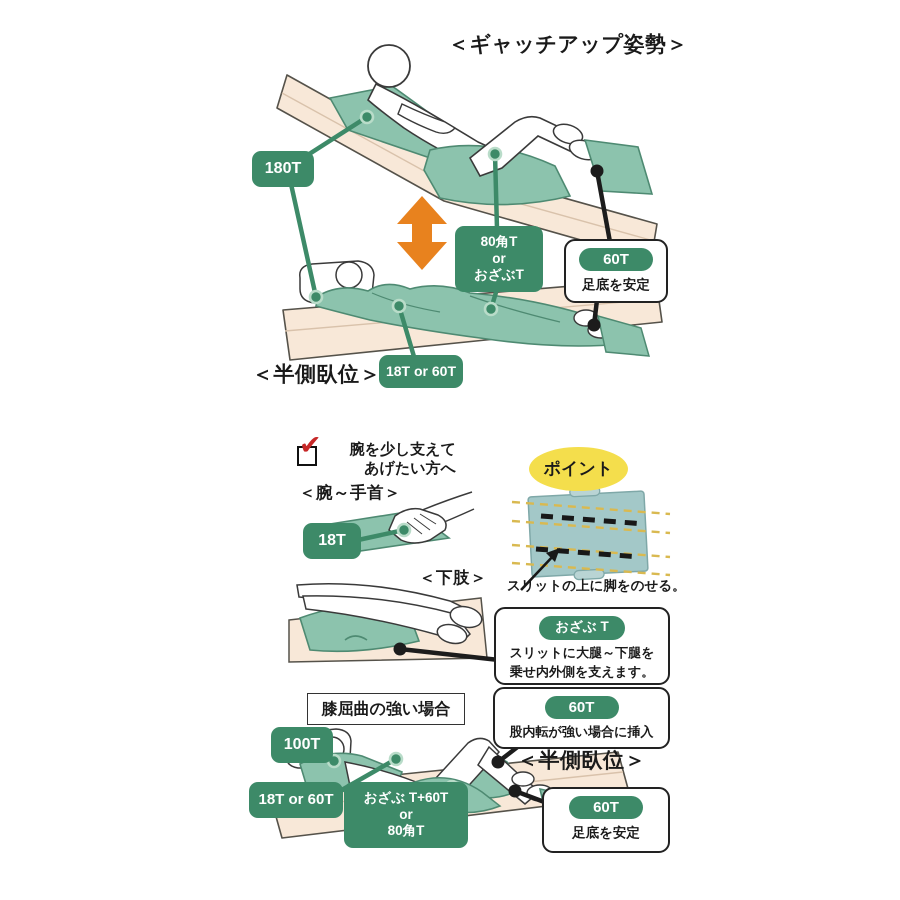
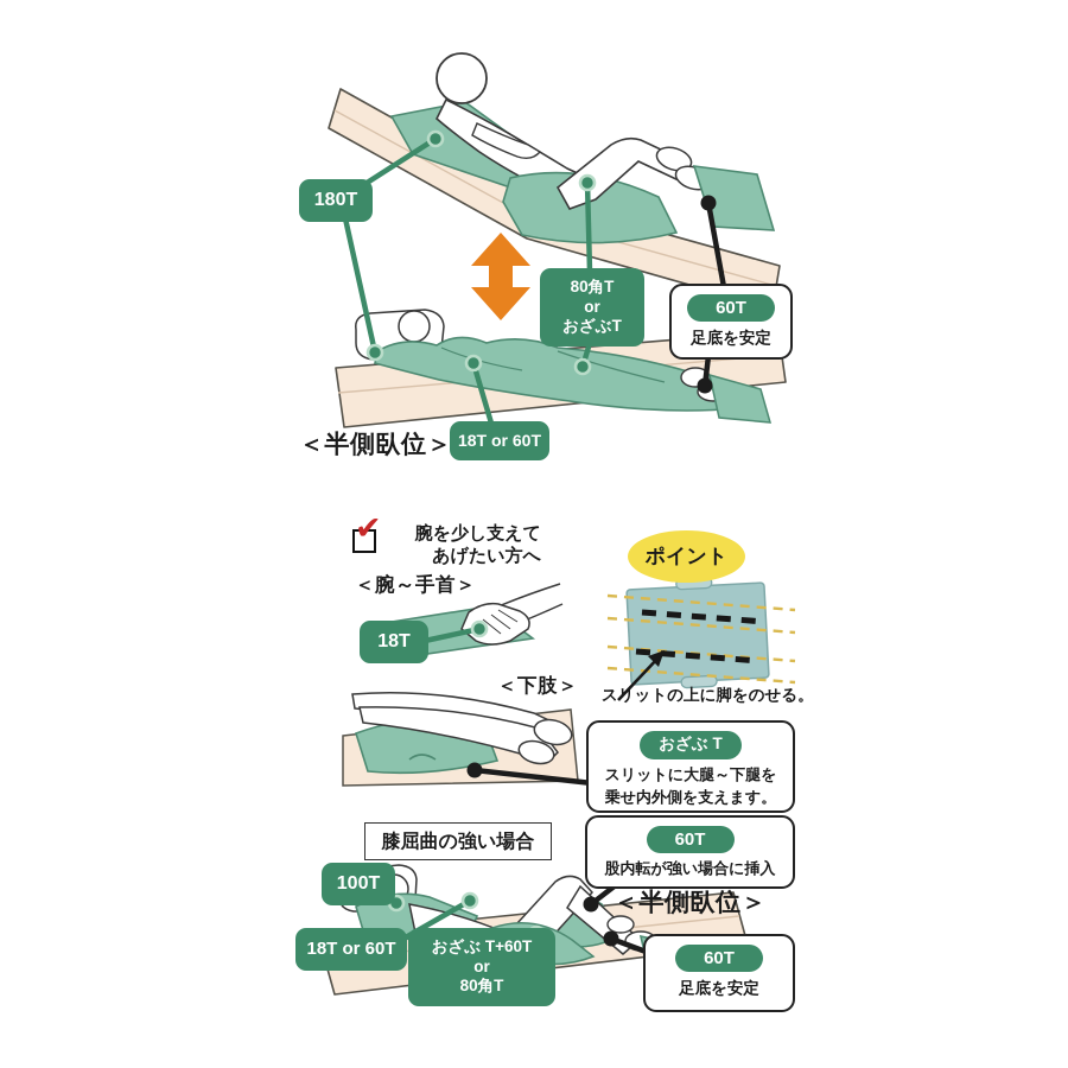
- ＜ギャッチアップ姿勢＞
  180T
  80角T
  or
  おざぶT
  60T
  足底を安定
  ＜半側臥位＞
  18T or 60T
  ✔
  腕を少し支えて
  あげたい方へ
  ＜腕～手首＞
  18T
  ポイント
  スリットの上に脚をのせる。
  ＜下肢＞
  おざぶ T
  スリットに大腿～下腿を
  乗せ内外側を支えます。
  膝屈曲の強い場合
  100T
  60T
  股内転が強い場合に挿入
  ＜半側臥位＞
  18T or 60T
  おざぶ T+60T
  or
  80角T
  60T
  足底を安定
